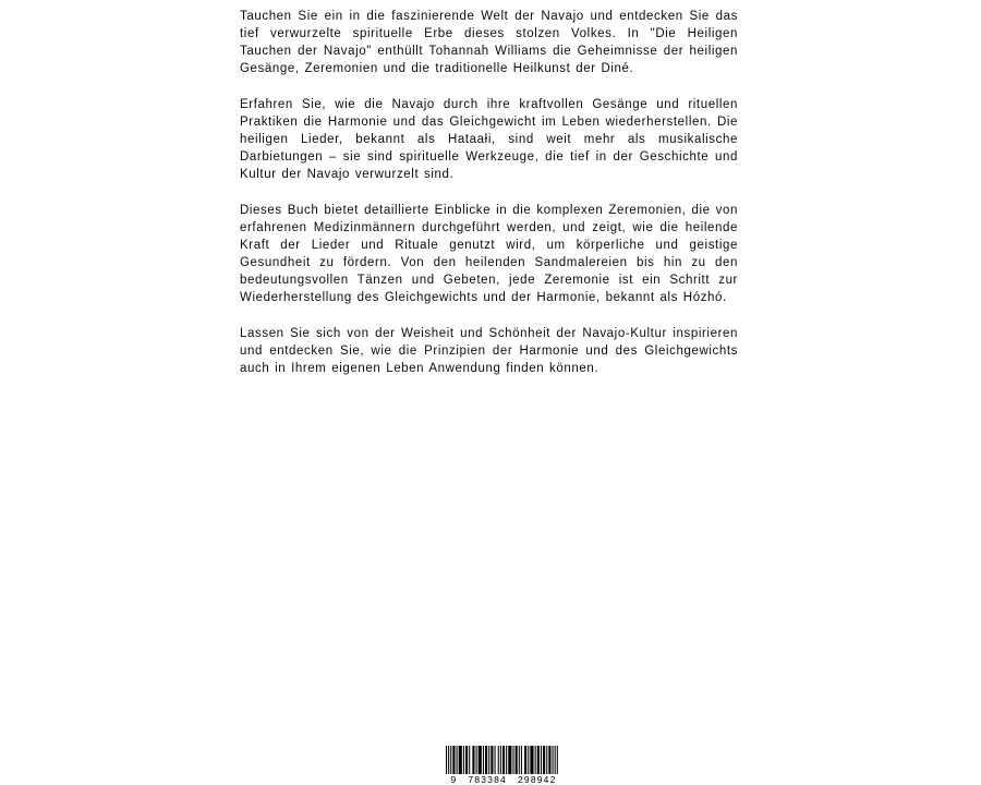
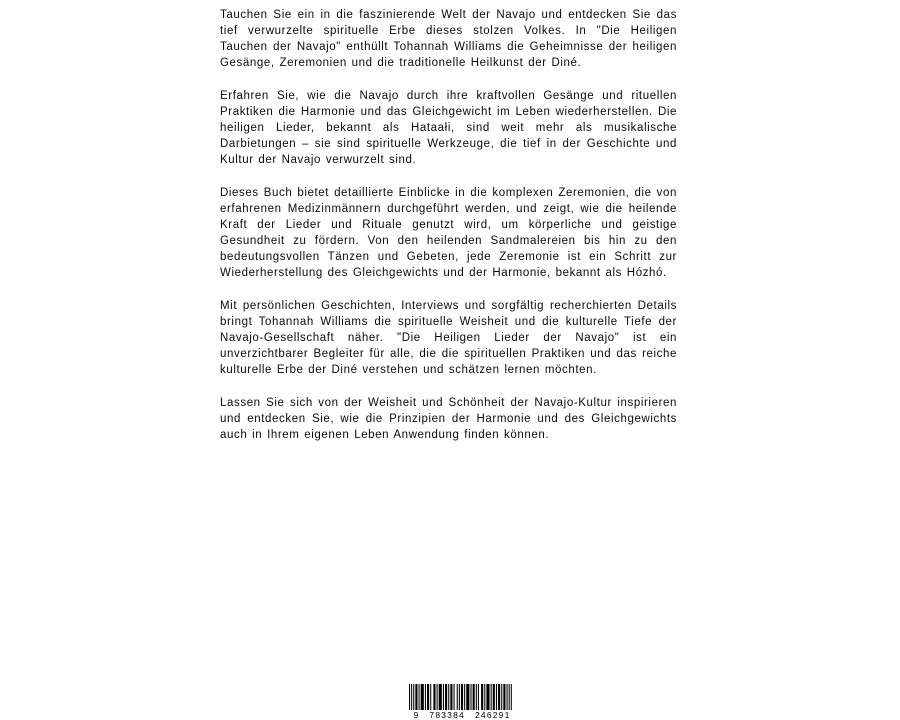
  Tauchen Sie ein in die faszinierende Welt der Navajo und entdecken Sie das tief verwurzelte spirituelle Erbe dieses stolzen Volkes. In "Die Heiligen Tauchen der Navajo" enthüllt Tohannah Williams die Geheimnisse der heiligen Gesänge, Zeremonien und die traditionelle Heilkunst der Diné.
  Erfahren Sie, wie die Navajo durch ihre kraftvollen Gesänge und rituellen Praktiken die Harmonie und das Gleichgewicht im Leben wiederherstellen. Die heiligen Lieder, bekannt als Hataałi, sind weit mehr als musikalische Darbietungen – sie sind spirituelle Werkzeuge, die tief in der Geschichte und Kultur der Navajo verwurzelt sind.
  Dieses Buch bietet detaillierte Einblicke in die komplexen Zeremonien, die von erfahrenen Medizinmännern durchgeführt werden, und zeigt, wie die heilende Kraft der Lieder und Rituale genutzt wird, um körperliche und geistige Gesundheit zu fördern. Von den heilenden Sandmalereien bis hin zu den bedeutungsvollen Tänzen und Gebeten, jede Zeremonie ist ein Schritt zur Wiederherstellung des Gleichgewichts und der Harmonie, bekannt als Hózhó.
+ Mit persönlichen Geschichten, Interviews und sorgfältig recherchierten Details bringt Tohannah Williams die spirituelle Weisheit und die kulturelle Tiefe der Navajo-Gesellschaft näher. "Die Heiligen Lieder der Navajo" ist ein unverzichtbarer Begleiter für alle, die die spirituellen Praktiken und das reiche kulturelle Erbe der Diné verstehen und schätzen lernen möchten.
  Lassen Sie sich von der Weisheit und Schönheit der Navajo-Kultur inspirieren und entdecken Sie, wie die Prinzipien der Harmonie und des Gleichgewichts auch in Ihrem eigenen Leben Anwendung finden können.
  9
  783384
- 298942
+ 246291
